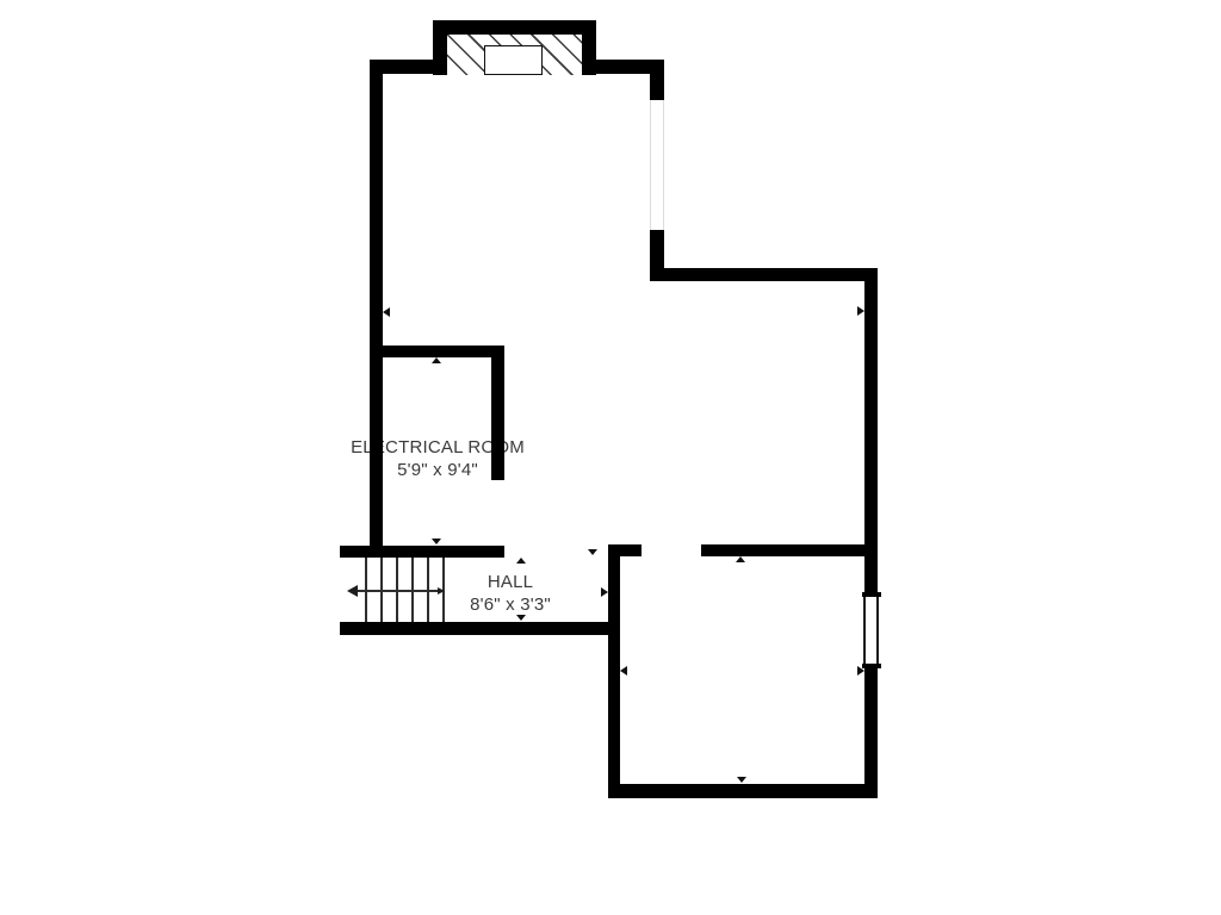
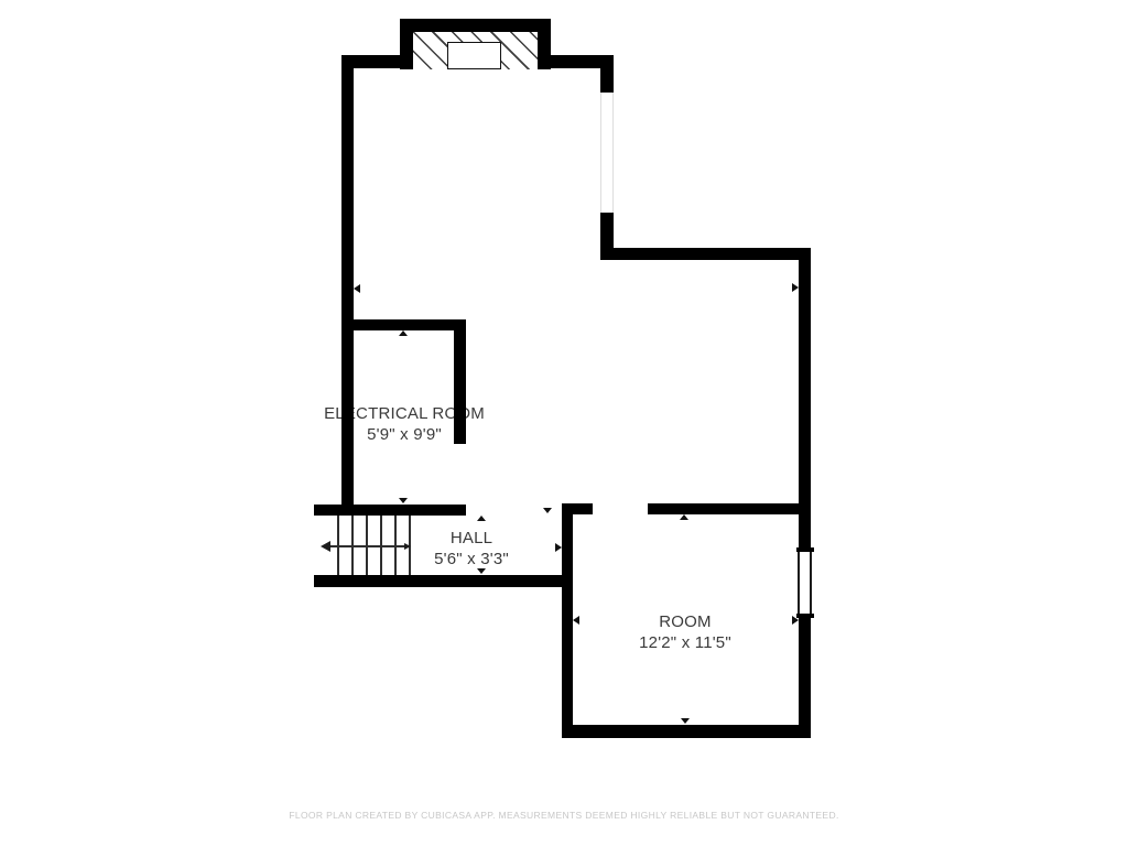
  ELCTRICAL ROM
- 5'9" x 9'4"
+ 5'9" x 9'9"
  HALL
- 8'6" x 3'3"
+ 5'6" x 3'3"
+ ROOM
+ 12'2" x 11'5"
+ FLOOR PLAN CREATED BY CUBICASA APP. MEASUREMENTS DEEMED HIGHLY RELIABLE BUT NOT GUARANTEED.
